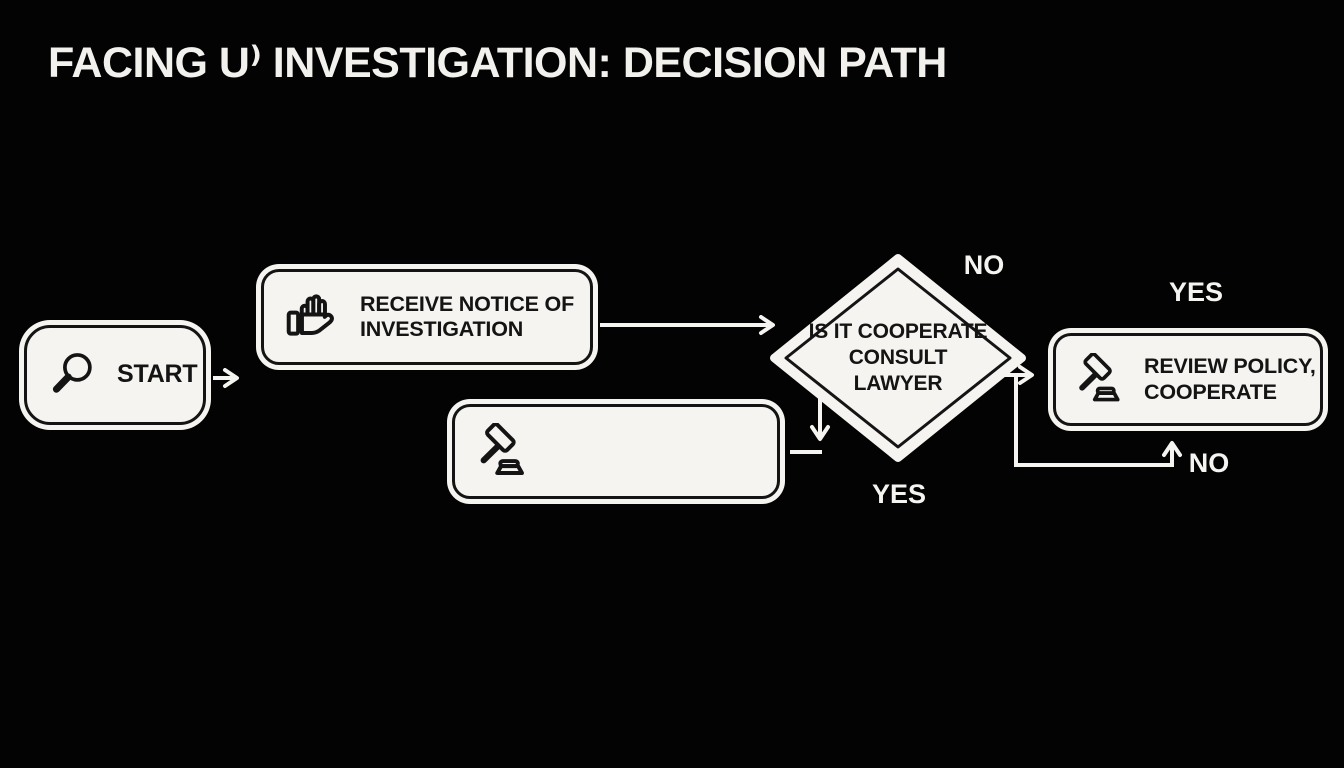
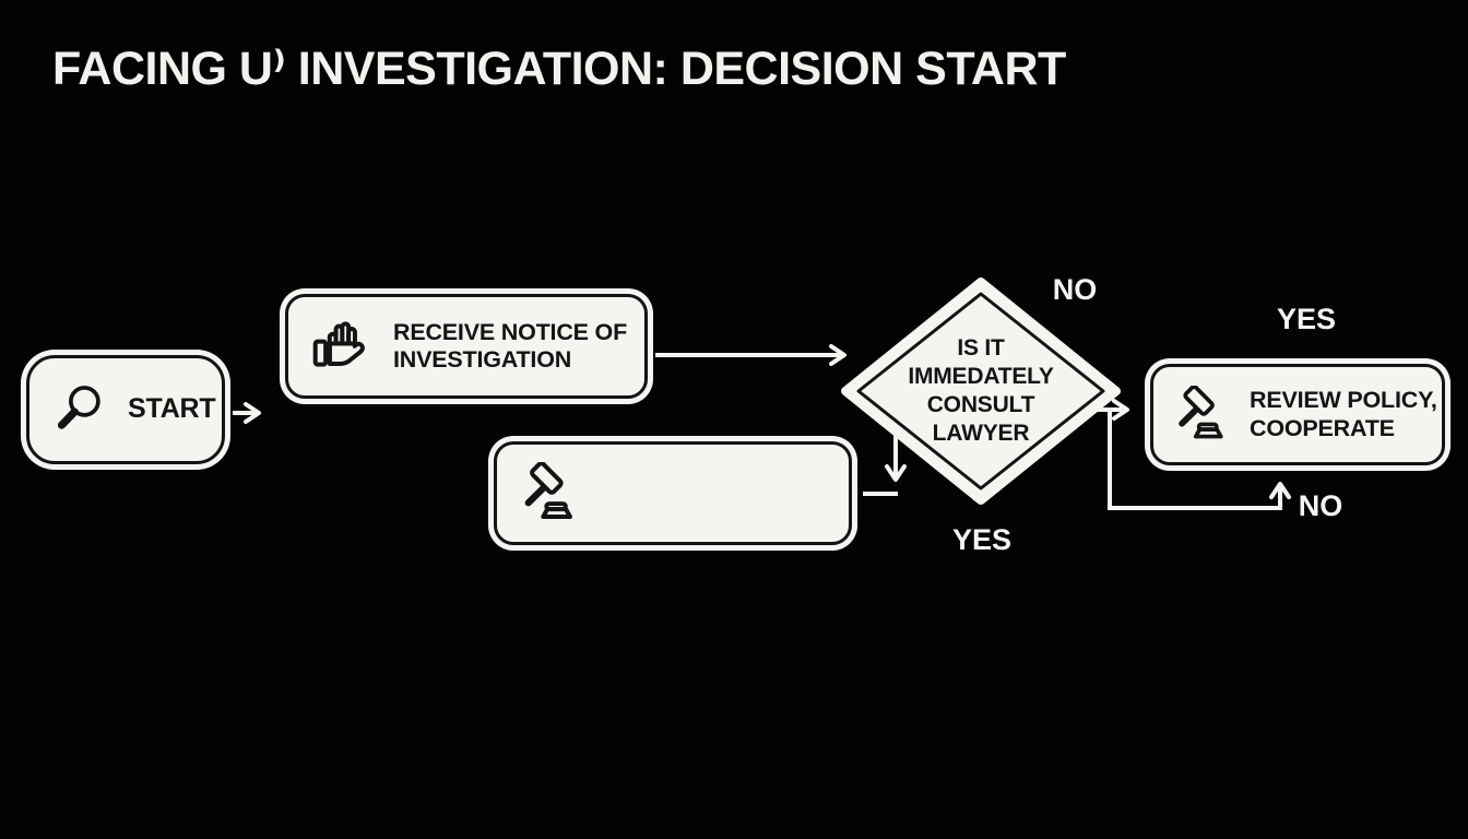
- FACING U⁾ INVESTIGATION: DECISION PATH
+ FACING U⁾ INVESTIGATION: DECISION START
  START
  RECEIVE NOTICE OF INVESTIGATION
- IS IT COOPERATE CONSULT LAWYER
+ IS IT IMMEDATELY CONSULT LAWYER
  REVIEW POLICY, COOPERATE
  NO
  YES
  YES
  NO
